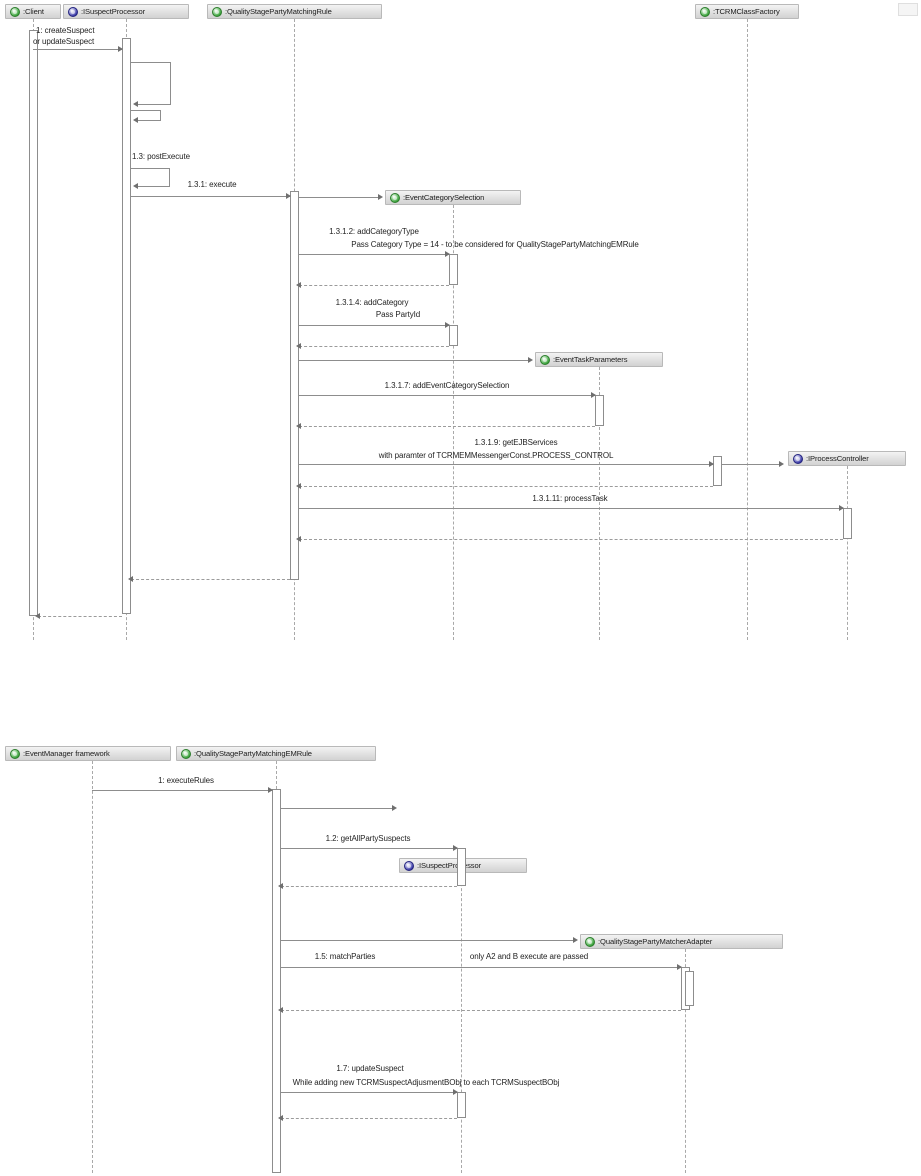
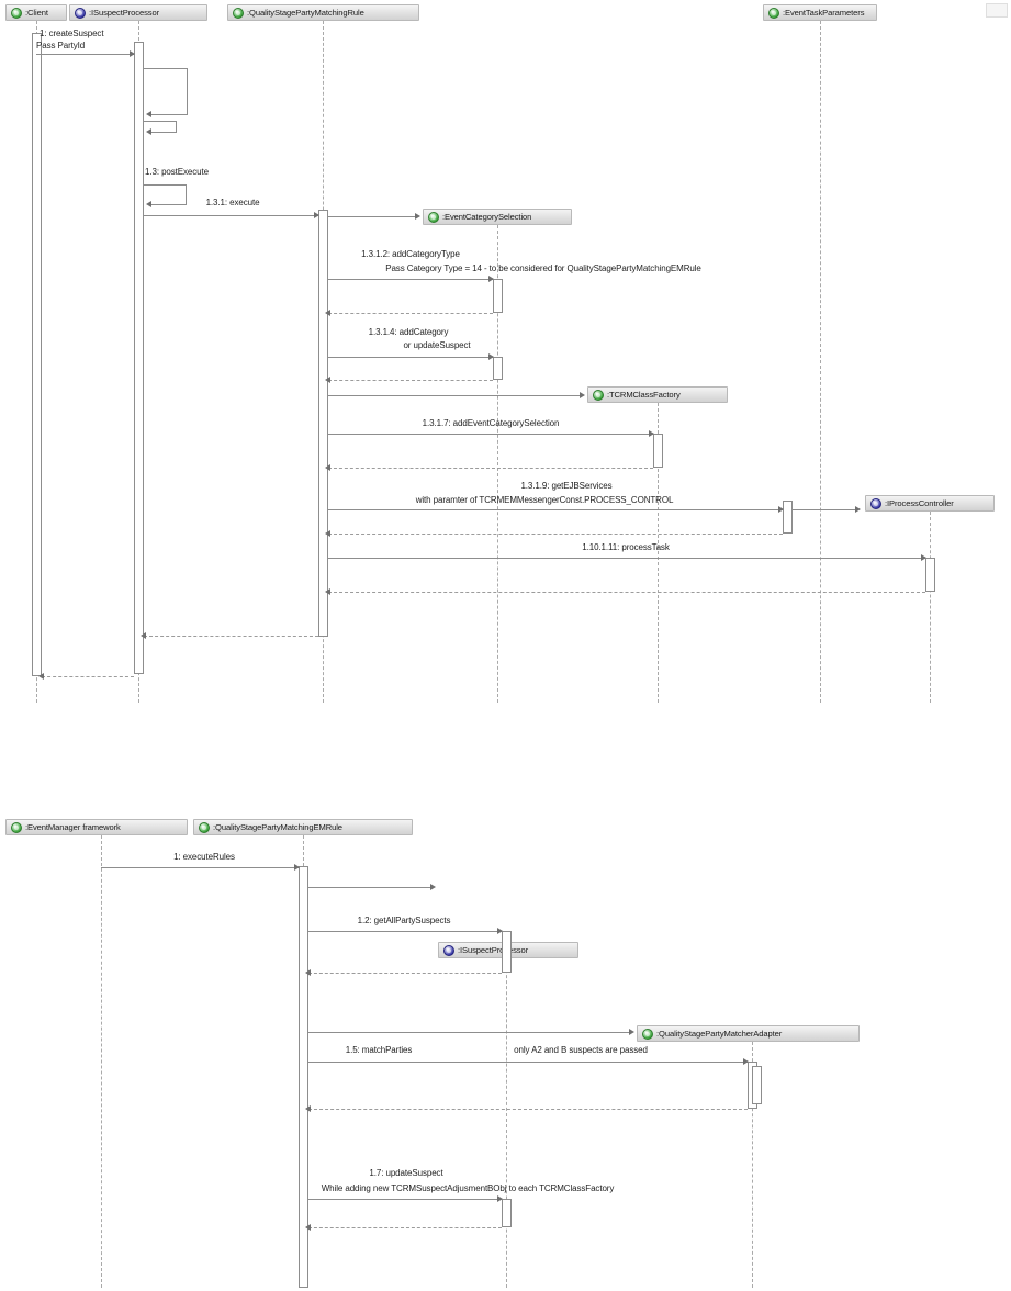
  :Client
  :ISuspectProcessor
  :QualityStagePartyMatchingRule
- :TCRMClassFactory
+ :EventTaskParameters
  :EventCategorySelection
- :EventTaskParameters
+ :TCRMClassFactory
  :IProcessController
  1: createSuspect
- or updateSuspect
+ Pass PartyId
  1.3: postExecute
  1.3.1: execute
  1.3.1.2: addCategoryType
  Pass Category Type = 14 - to be considered for QualityStagePartyMatchingEMRule
  1.3.1.4: addCategory
- Pass PartyId
+ or updateSuspect
  1.3.1.7: addEventCategorySelection
  1.3.1.9: getEJBServices
  with paramter of TCRMEMMessengerConst.PROCESS_CONTROL
- 1.3.1.11: processTask
+ 1.10.1.11: processTask
  :EventManager framework
  :QualityStagePartyMatchingEMRule
  :ISuspectPrssor
  :QualityStagePartyMatcherAdapter
  1: executeRules
  1.2: getAllPartySuspects
  1.5: matchParties
- only A2 and B execute are passed
+ only A2 and B suspects are passed
  1.7: updateSuspect
- While adding new TCRMSuspectAdjusmentBObj to each TCRMSuspectBObj
+ While adding new TCRMSuspectAdjusmentBObj to each TCRMClassFactory
